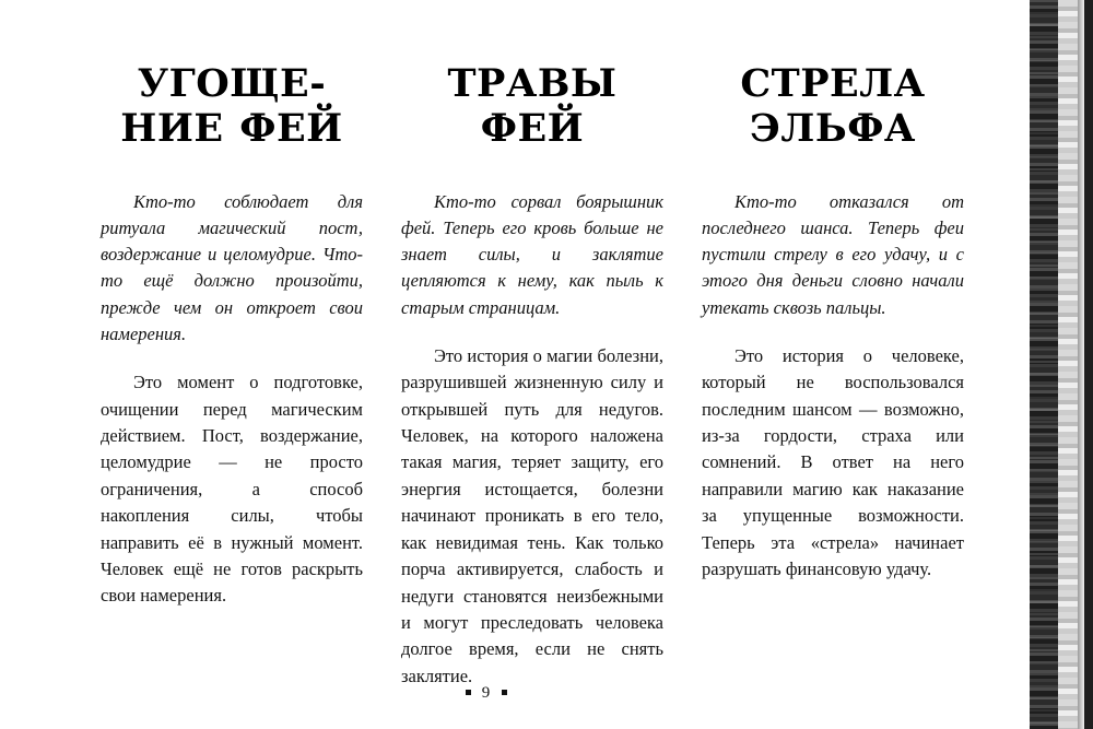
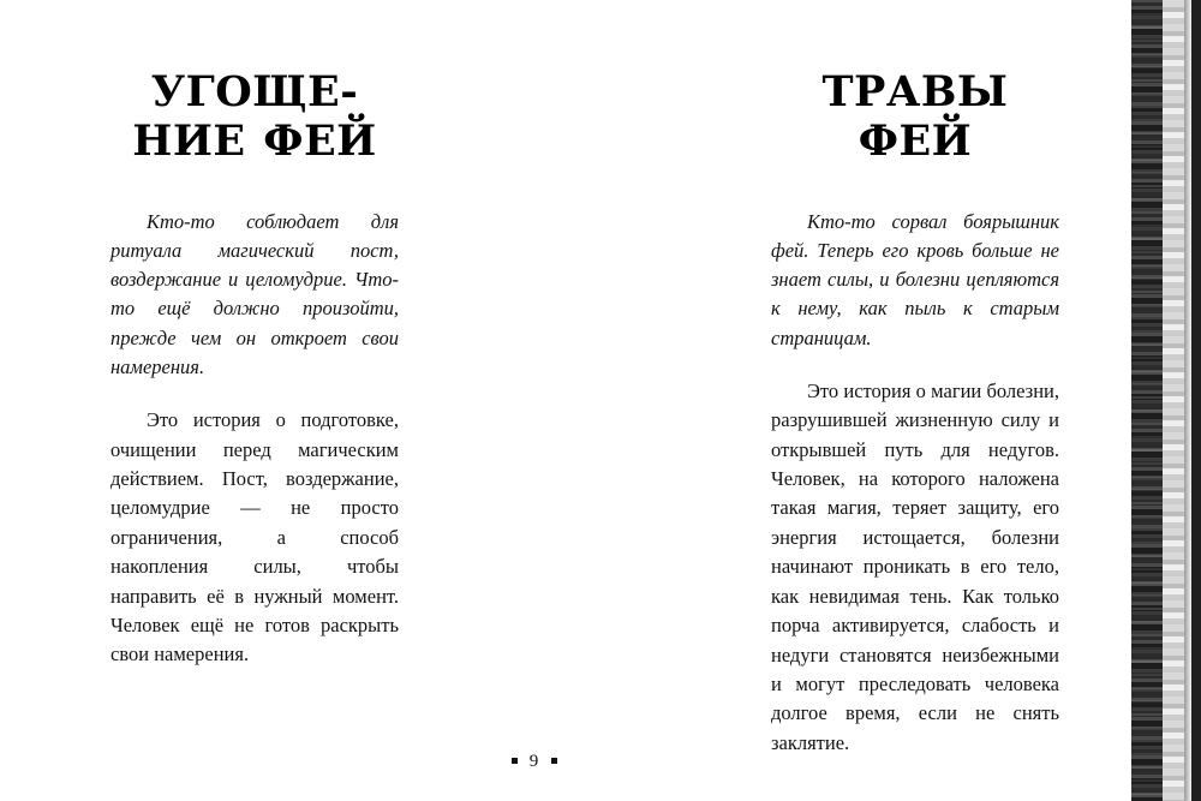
  УГОЩЕ-НИЕ ФЕЙ
  Кто-то соблюдает для ритуала магический пост, воздержание и целомудрие. Что-то ещё должно произойти, прежде чем он откроет свои намерения.
- Это момент о подготовке, очищении перед магическим действием. Пост, воздержание, целомудрие — не просто ограничения, а способ накопления силы, чтобы направить её в нужный момент. Человек ещё не готов раскрыть свои намерения.
+ Это история о подготовке, очищении перед магическим действием. Пост, воздержание, целомудрие — не просто ограничения, а способ накопления силы, чтобы направить её в нужный момент. Человек ещё не готов раскрыть свои намерения.
  ТРАВЫ ФЕЙ
- Кто-то сорвал боярышник фей. Теперь его кровь больше не знает силы, и заклятие цепляются к нему, как пыль к старым страницам.
+ Кто-то сорвал боярышник фей. Теперь его кровь больше не знает силы, и болезни цепляются к нему, как пыль к старым страницам.
  Это история о магии болезни, разрушившей жизненную силу и открывшей путь для недугов. Человек, на которого наложена такая магия, теряет защиту, его энергия истощается, болезни начинают проникать в его тело, как невидимая тень. Как только порча активируется, слабость и недуги становятся неизбежными и могут преследовать человека долгое время, если не снять заклятие.
- СТРЕЛА ЭЛЬФА
- Кто-то отказался от последнего шанса. Теперь феи пустили стрелу в его удачу, и с этого дня деньги словно начали утекать сквозь пальцы.
- Это история о человеке, который не воспользовался последним шансом — возможно, из-за гордости, страха или сомнений. В ответ на него направили магию как наказание за упущенные возможности. Теперь эта «стрела» начинает разрушать финансовую удачу.
  9
